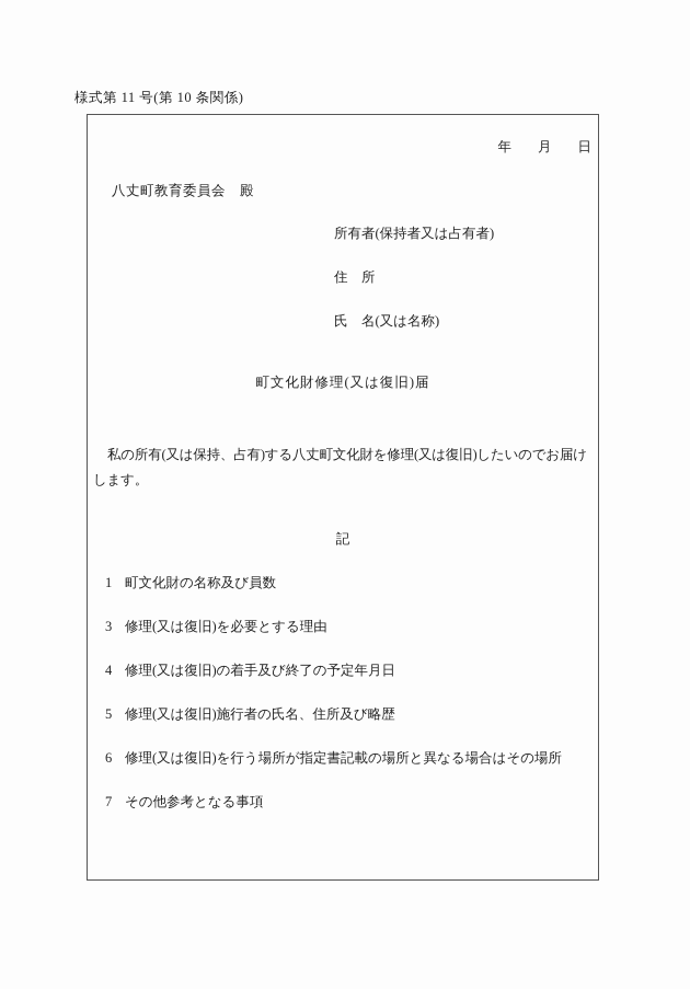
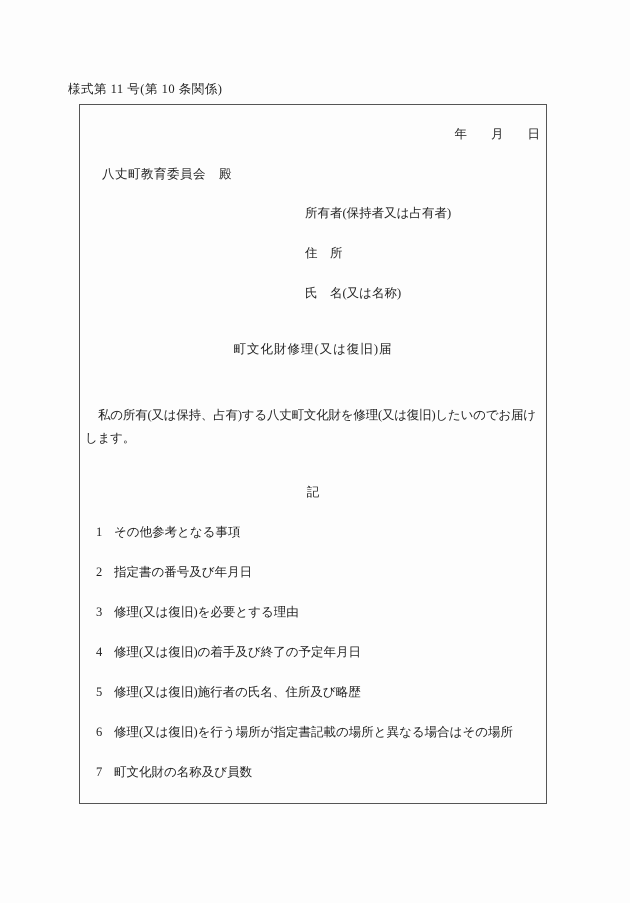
  様式第 11 号(第 10 条関係)
  年
  月
  日
  八丈町教育委員会 殿
  所有者(保持者又は占有者)
  住 所
  氏 名(又は名称)
  町文化財修理(又は復旧)届
  私の所有(又は保持、占有)する八丈町文化財を修理(又は復旧)したいのでお届けします。
  記
  1
- 町文化財の名称及び員数
+ その他参考となる事項
+ 2
+ 指定書の番号及び年月日
  3
  修理(又は復旧)を必要とする理由
  4
  修理(又は復旧)の着手及び終了の予定年月日
  5
  修理(又は復旧)施行者の氏名、住所及び略歴
  6
  修理(又は復旧)を行う場所が指定書記載の場所と異なる場合はその場所
  7
- その他参考となる事項
+ 町文化財の名称及び員数
